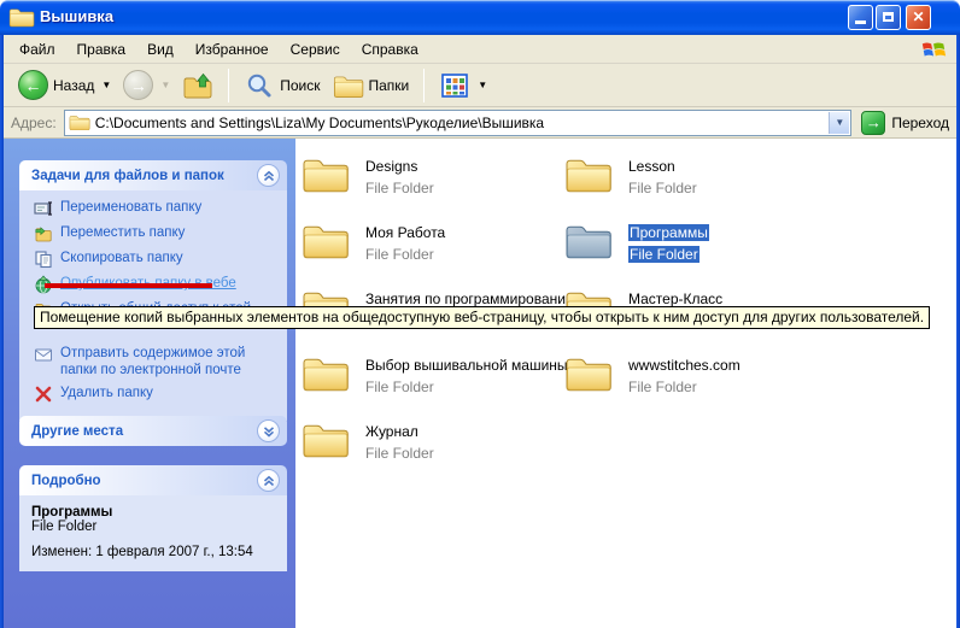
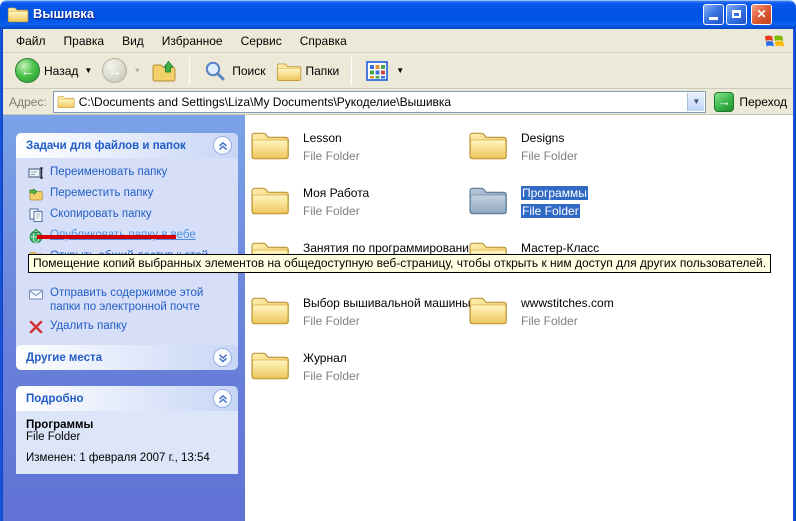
  Вышивка
  ✕
  Файл
  Правка
  Вид
  Избранное
  Сервис
  Справка
  ←
  Назад
  ▼
  →
  ▼
  Поиск
  Папки
  ▼
  Адрес:
  C:\Documents and Settings\Liza\My Documents\Рукоделие\Вышивка
  ▼
  →
  Переход
- Designs
+ Lesson
  File Folder
- Lesson
+ Designs
  File Folder
  Моя Работа
  File Folder
  Программы
  File Folder
  Занятия по программировани
  Мастер-Класс
  Выбор вышивальной машины
  File Folder
  wwwstitches.com
  File Folder
  Журнал
  File Folder
  Задачи для файлов и папок
  Переименовать папку
  Переместить папку
  Скопировать папку
  Отправить содержимое этой папки по электронной почте
  Удалить папку
  Другие места
  Подробно
  Программы
  File Folder
  Изменен: 1 февраля 2007 г., 13:54
  Помещение копий выбранных элементов на общедоступную веб-страницу, чтобы открыть к ним доступ для других пользователей.
